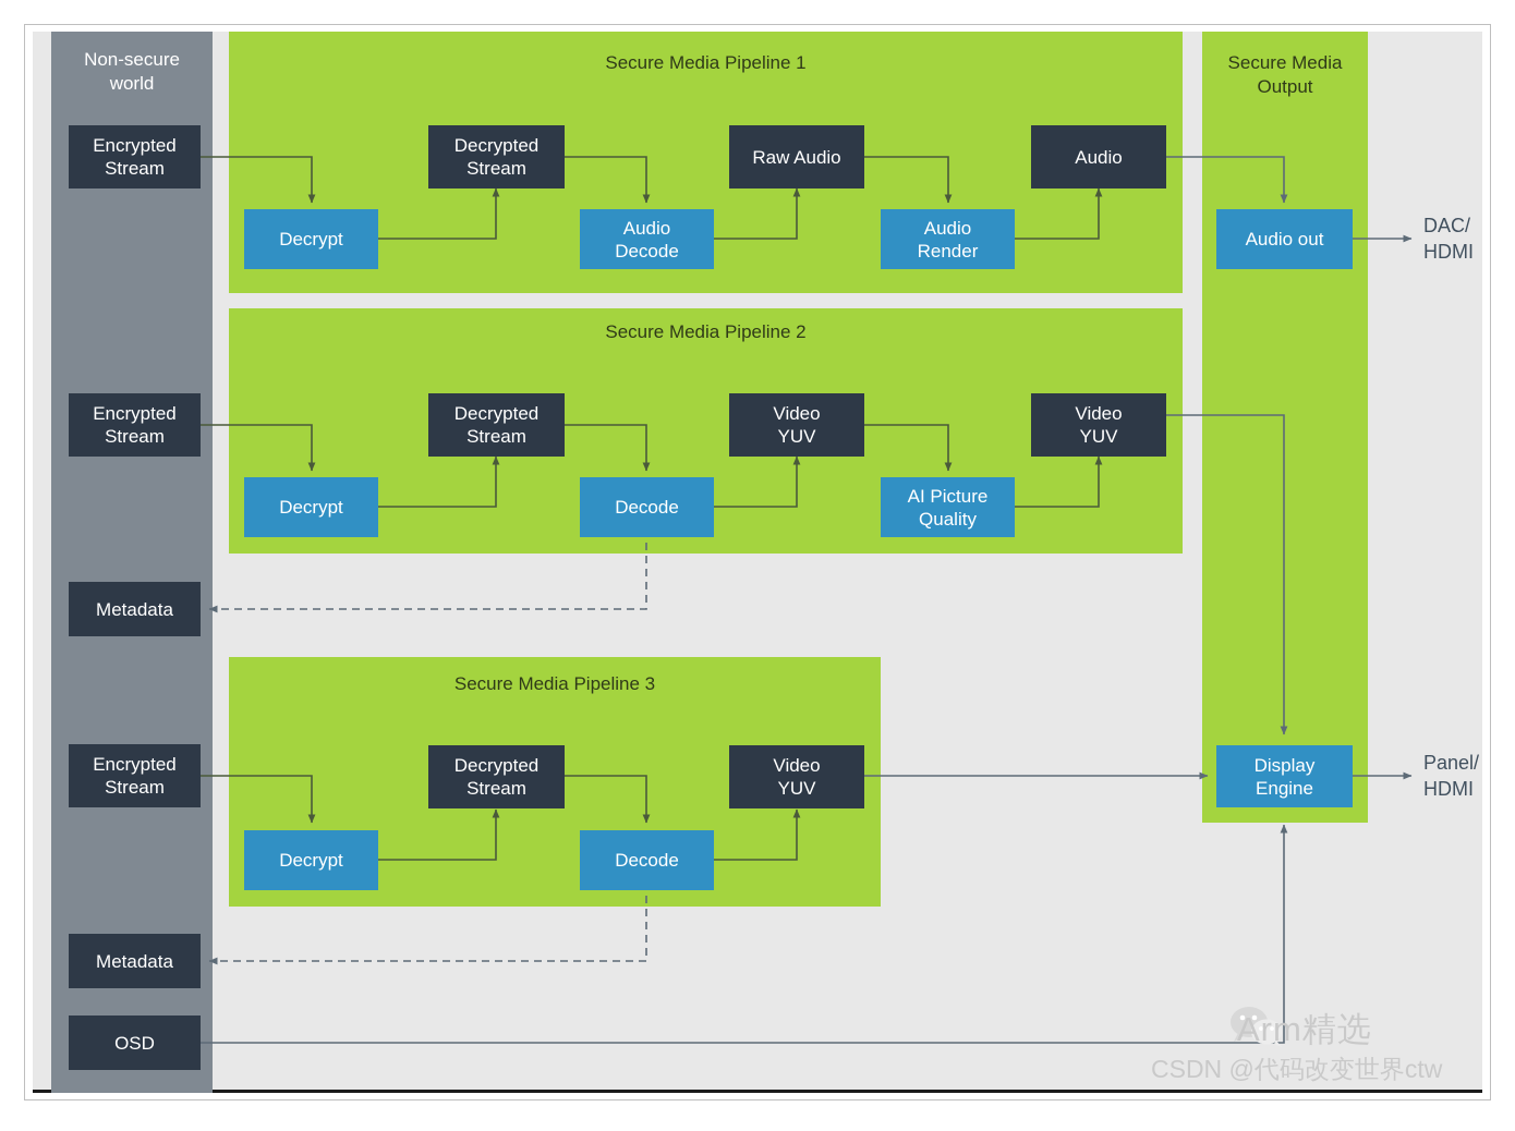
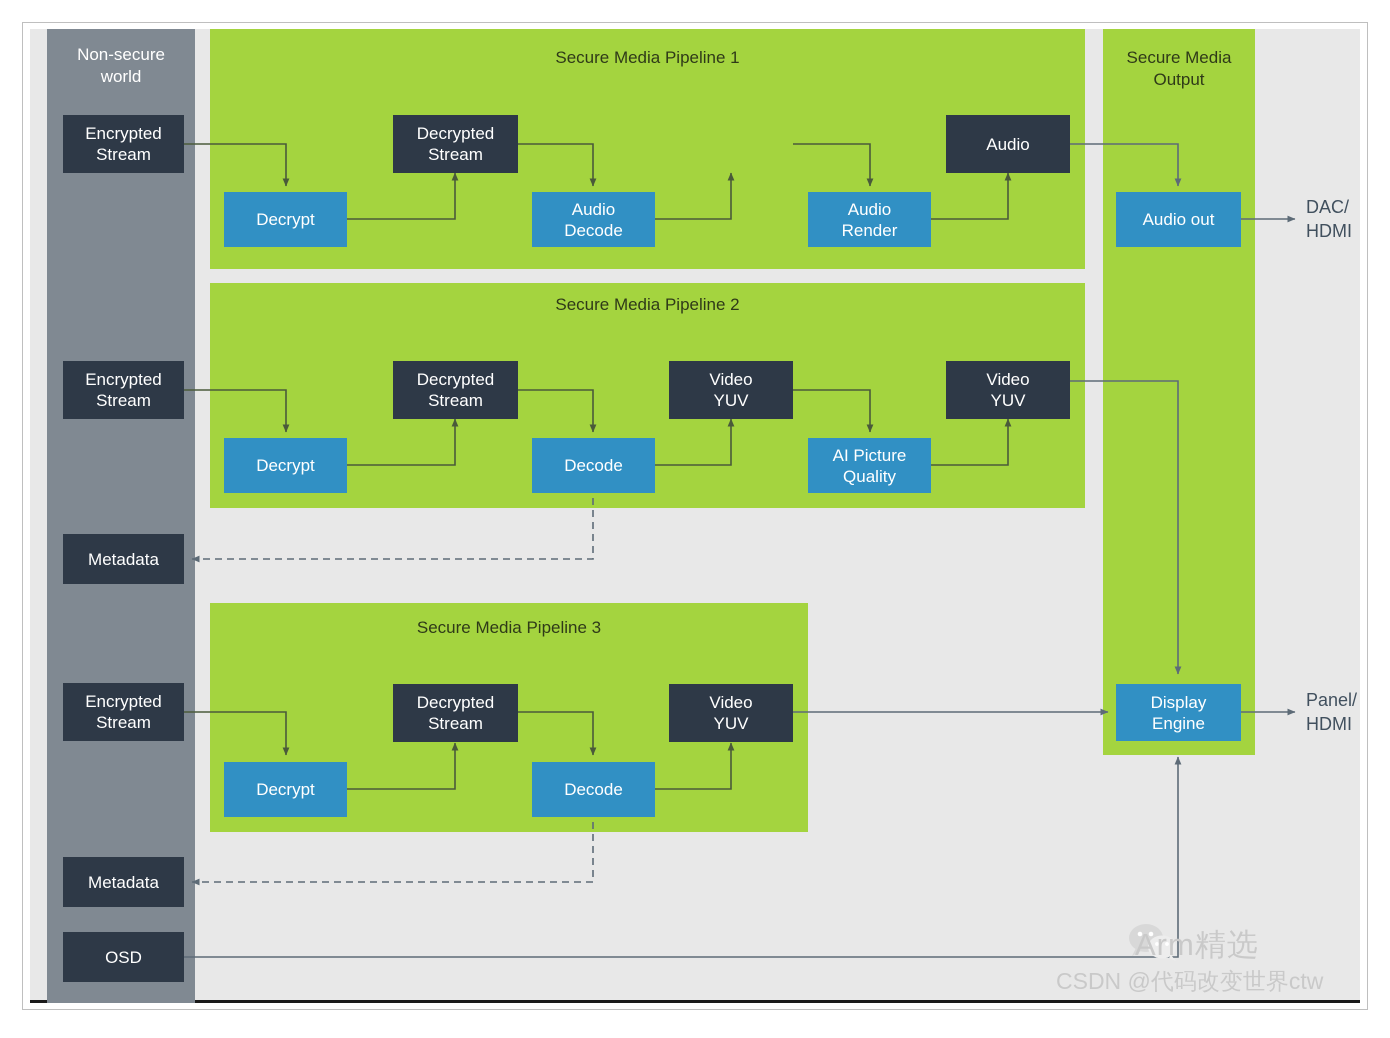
  Non-secure
  world
  Secure Media Pipeline 1
  Secure Media Pipeline 2
  Secure Media Pipeline 3
  Secure Media
  Output
  Encrypted
  Stream
  Encrypted
  Stream
  Metadata
  Encrypted
  Stream
  Metadata
  OSD
  Decrypted
  Stream
- Raw Audio
  Audio
  Decrypt
  Audio
  Decode
  Audio
  Render
  Decrypted
  Stream
  Video
  YUV
  Video
  YUV
  Decrypt
  Decode
  AI Picture
  Quality
  Decrypted
  Stream
  Video
  YUV
  Decrypt
  Decode
  Audio out
  Display
  Engine
  DAC/
  HDMI
  Panel/
  HDMI
  Arm精选
  CSDN @代码改变世界ctw
